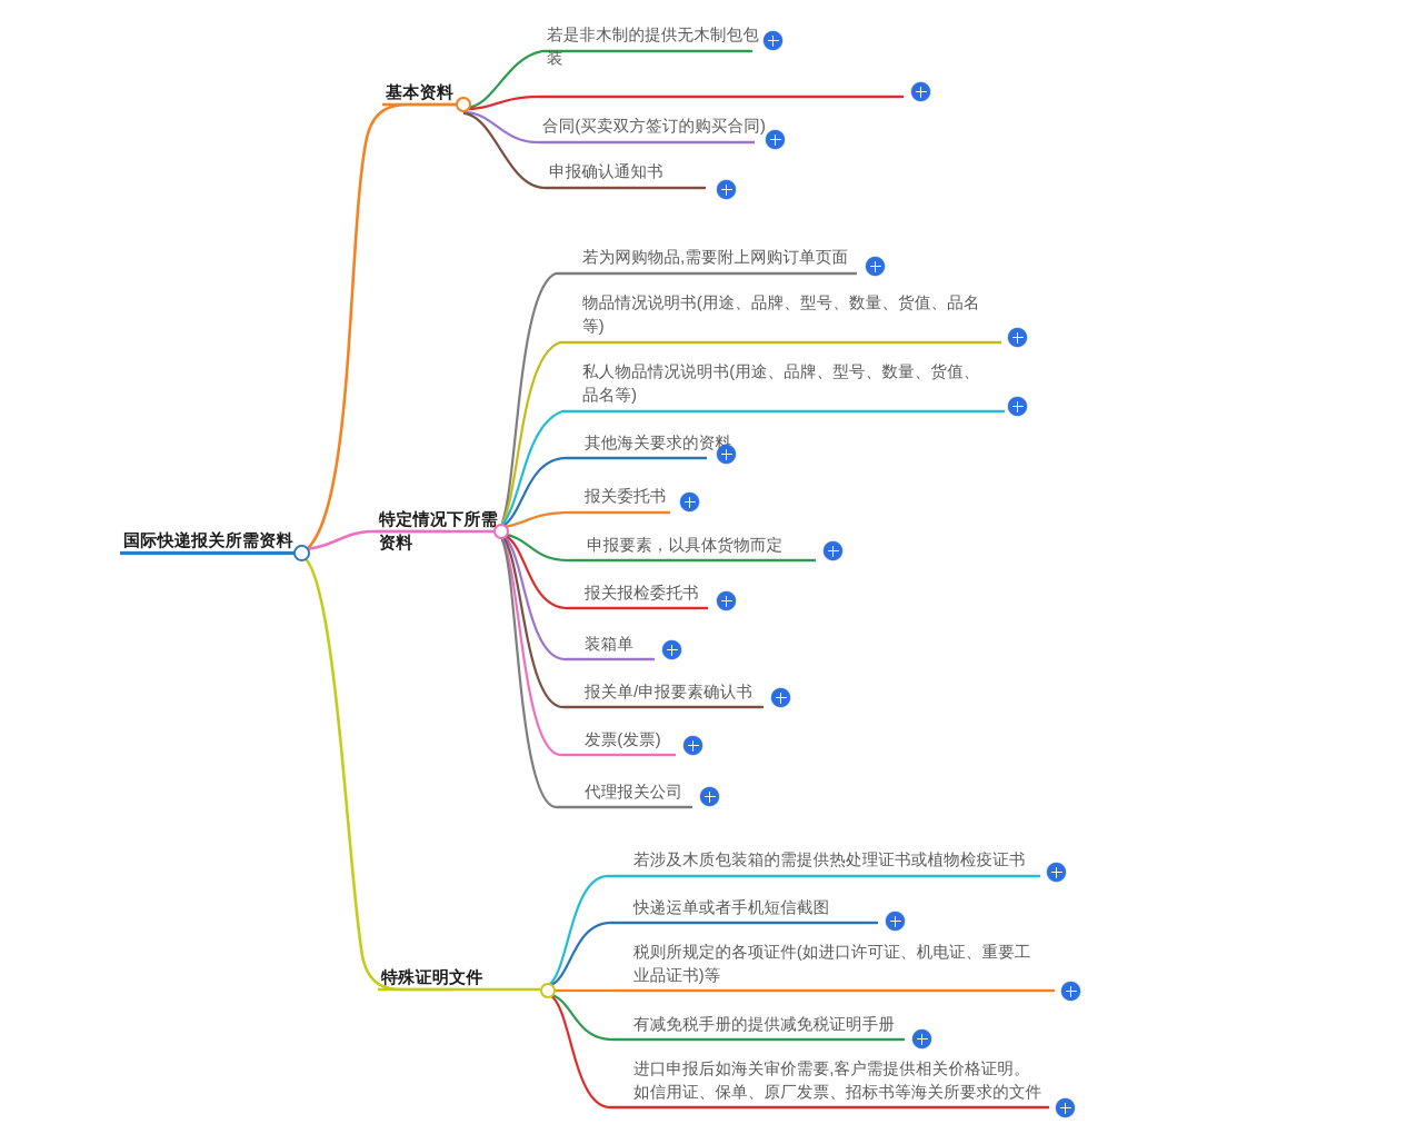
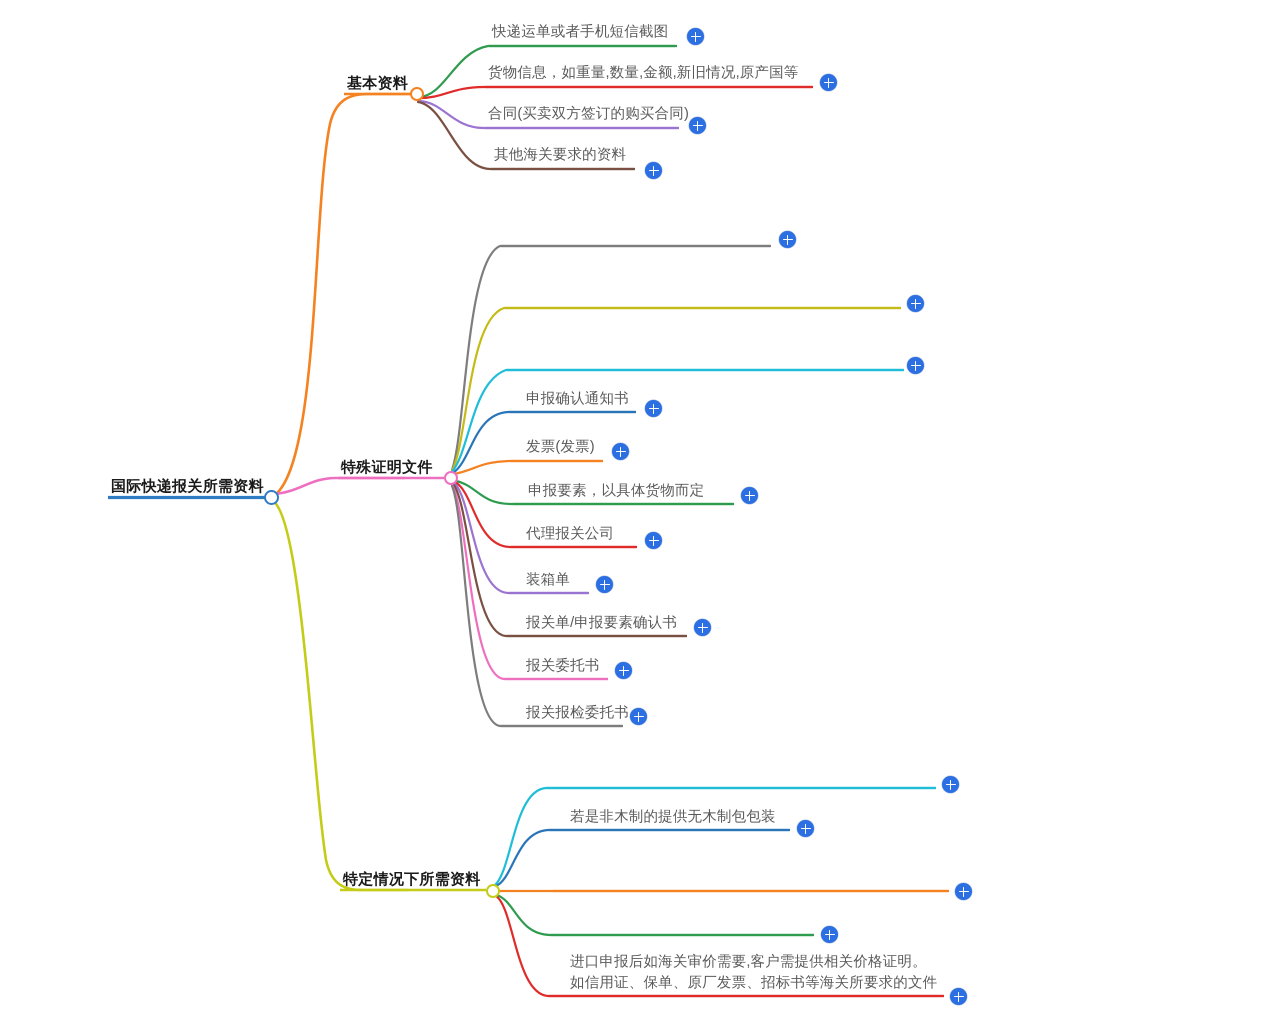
  国际快递报关所需资料
  基本资料
- 若是非木制的提供无木制包包装
+ 快递运单或者手机短信截图
+ 货物信息，如重量,数量,金额,新旧情况,原产国等
  合同(买卖双方签订的购买合同)
- 申报确认通知书
+ 其他海关要求的资料
- 特定情况下所需资料
+ 特殊证明文件
- 若为网购物品,需要附上网购订单页面
- 物品情况说明书(用途、品牌、型号、数量、货值、品名
- 等)
- 私人物品情况说明书(用途、品牌、型号、数量、货值、
- 品名等)
- 其他海关要求的资料
+ 申报确认通知书
- 报关委托书
+ 发票(发票)
  申报要素，以具体货物而定
- 报关报检委托书
+ 代理报关公司
  装箱单
  报关单/申报要素确认书
- 发票(发票)
+ 报关委托书
- 代理报关公司
+ 报关报检委托书
- 特殊证明文件
+ 特定情况下所需资料
- 若涉及木质包装箱的需提供热处理证书或植物检疫证书
- 快递运单或者手机短信截图
+ 若是非木制的提供无木制包包装
- 税则所规定的各项证件(如进口许可证、机电证、重要工
- 业品证书)等
- 有减免税手册的提供减免税证明手册
  进口申报后如海关审价需要,客户需提供相关价格证明。
  如信用证、保单、原厂发票、招标书等海关所要求的文件
